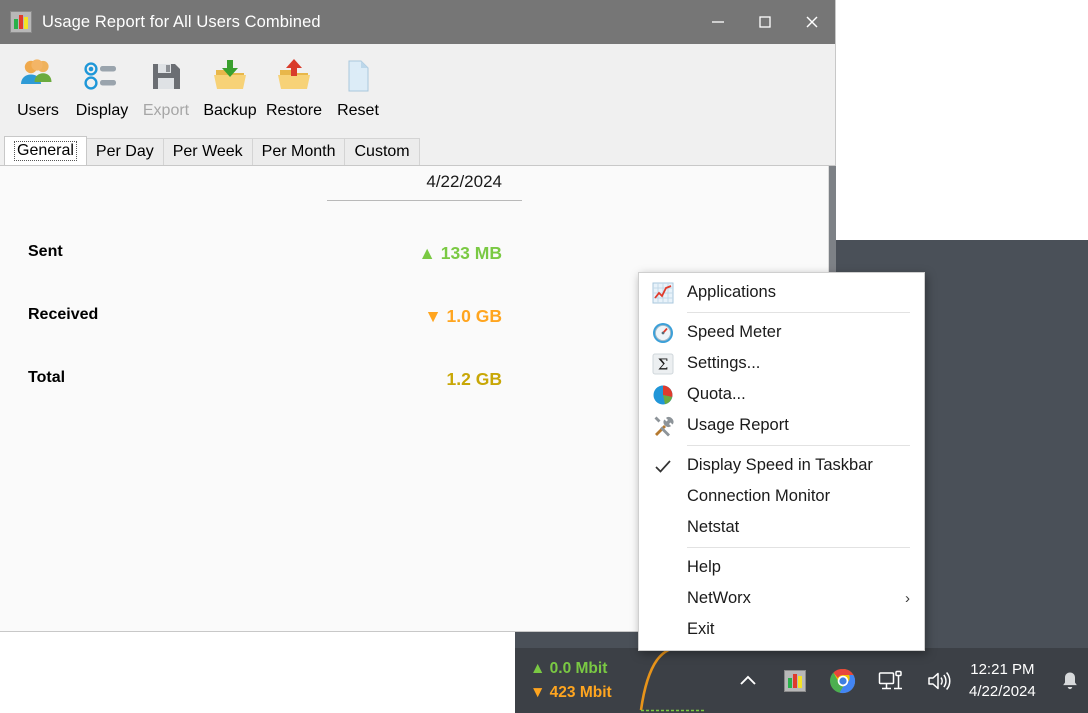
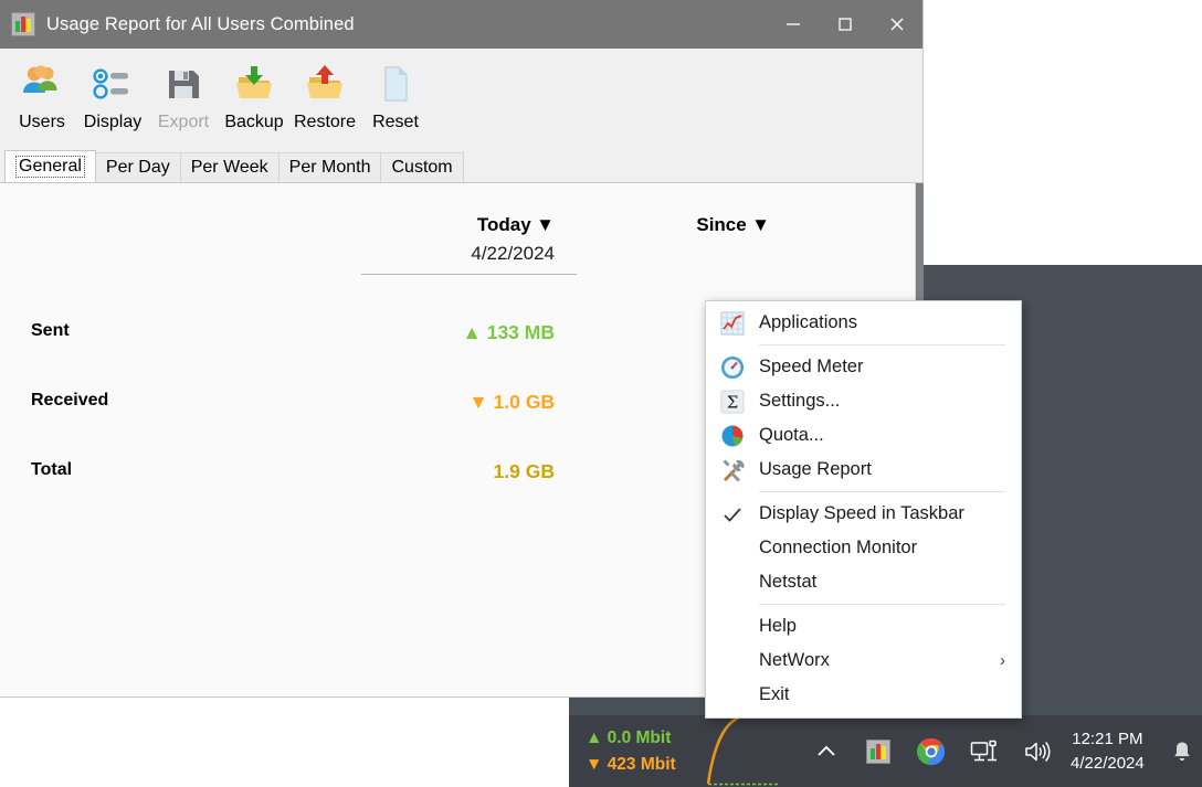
  Usage Report for All Users Combined
  Users
  Display
  Export
  Backup
  Restore
  Reset
  General
  Per Day
  Per Week
  Per Month
  Custom
+ Today ▼
+ Since ▼
  4/22/2024
  Sent
  ▲ 133 MB
  Received
  ▼ 1.0 GB
  Total
- 1.2 GB
+ 1.9 GB
  ▲ 0.0 Mbit
  ▼ 423 Mbit
  12:21 PM
  4/22/2024
  Applications
  Speed Meter
  Σ
  Settings...
  Quota...
  Usage Report
  Display Speed in Taskbar
  Connection Monitor
  Netstat
  Help
  NetWorx
  ›
  Exit
